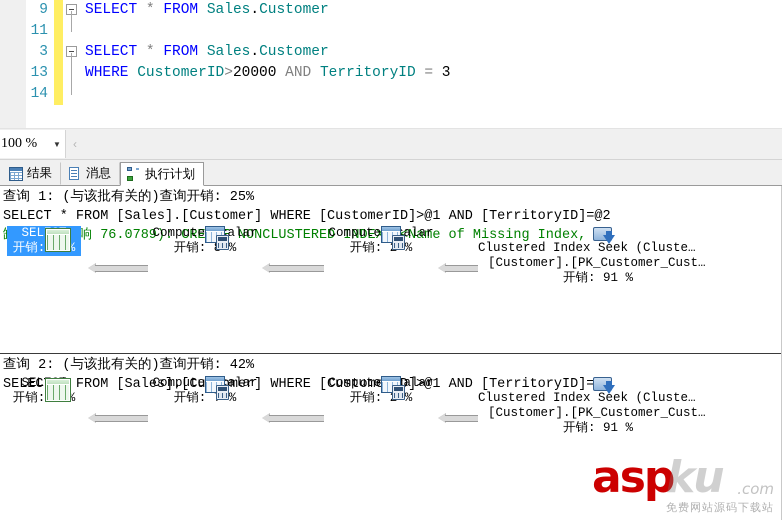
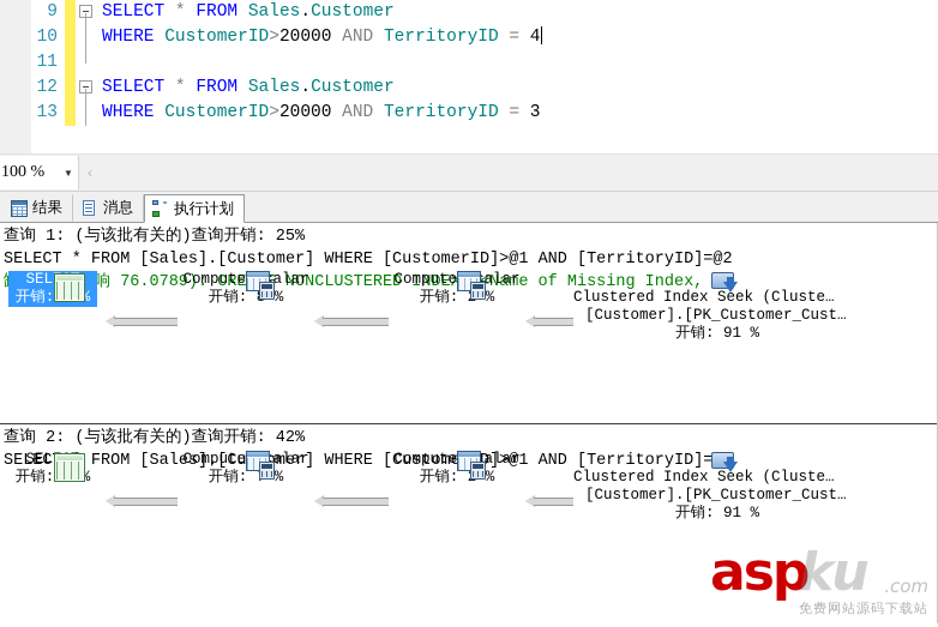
  9
  SELECT * FROM Sales.Customer
+ 10
+ WHERE CustomerID>20000 AND TerritoryID = 4
  11
- 3
+ 12
  SELECT * FROM Sales.Customer
  13
  WHERE CustomerID>20000 AND TerritoryID = 3
- 14
  100 %
  ▼
  ‹
  结果
  消息
  执行计划
  查询 1: (与该批有关的)查询开销: 25%
  SELECT * FROM [Sales].[Customer] WHERE [CustomerID]>@1 AND [TerritoryID]=@2
  响 76.0789): CRE NONCLUSTERED INDEXName of Missing Index,
  开销: %
  Computealar
  开销: %
  Computealar
  开销: %
  Clustered Index Seek (Cluste…
  [Customer].[PK_Customer_Cust…
  开销: 91 %
  查询 2: (与该批有关的)查询开销: 42%
  SELEC FROM [Sales].[Cumer] WHERE [Custome]>@1 AND [TerritoryID]=
  开销: %
  Computealar
  开销: %
  Computealar
  开销: %
  Clustered Index Seek (Cluste…
  [Customer].[PK_Customer_Cust…
  开销: 91 %
  asp
  ku
  .com
  免费网站源码下载站
